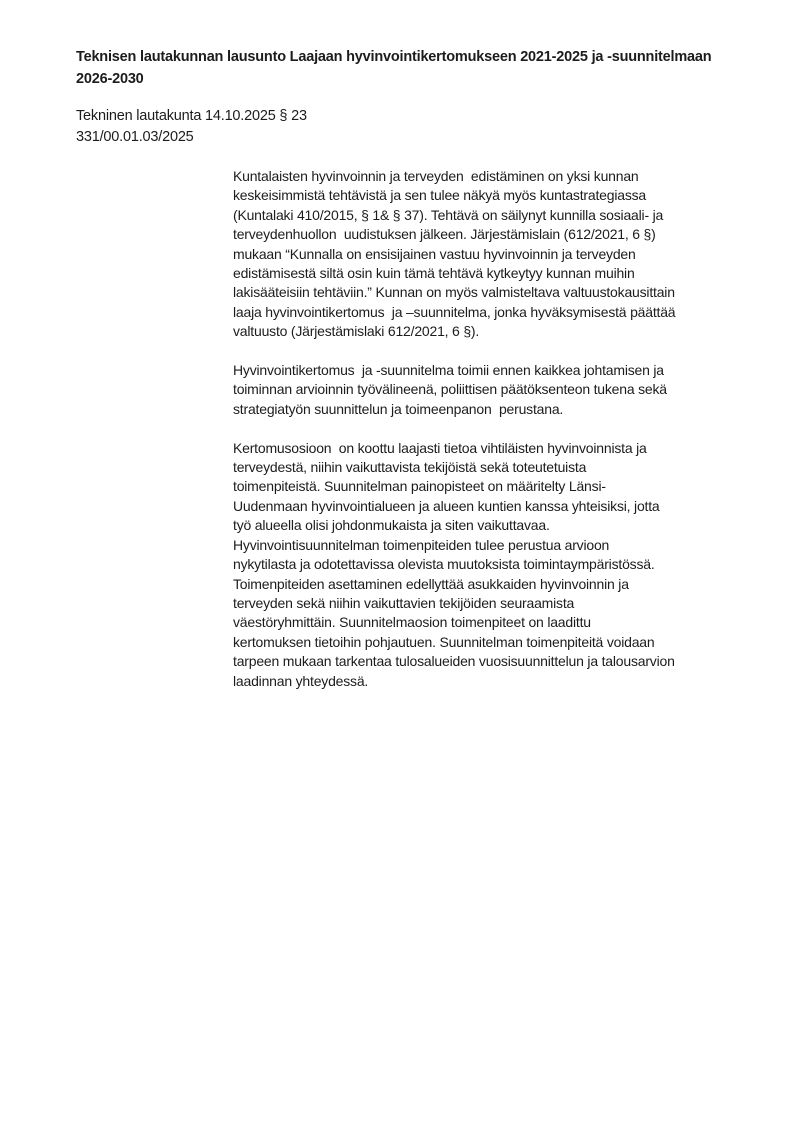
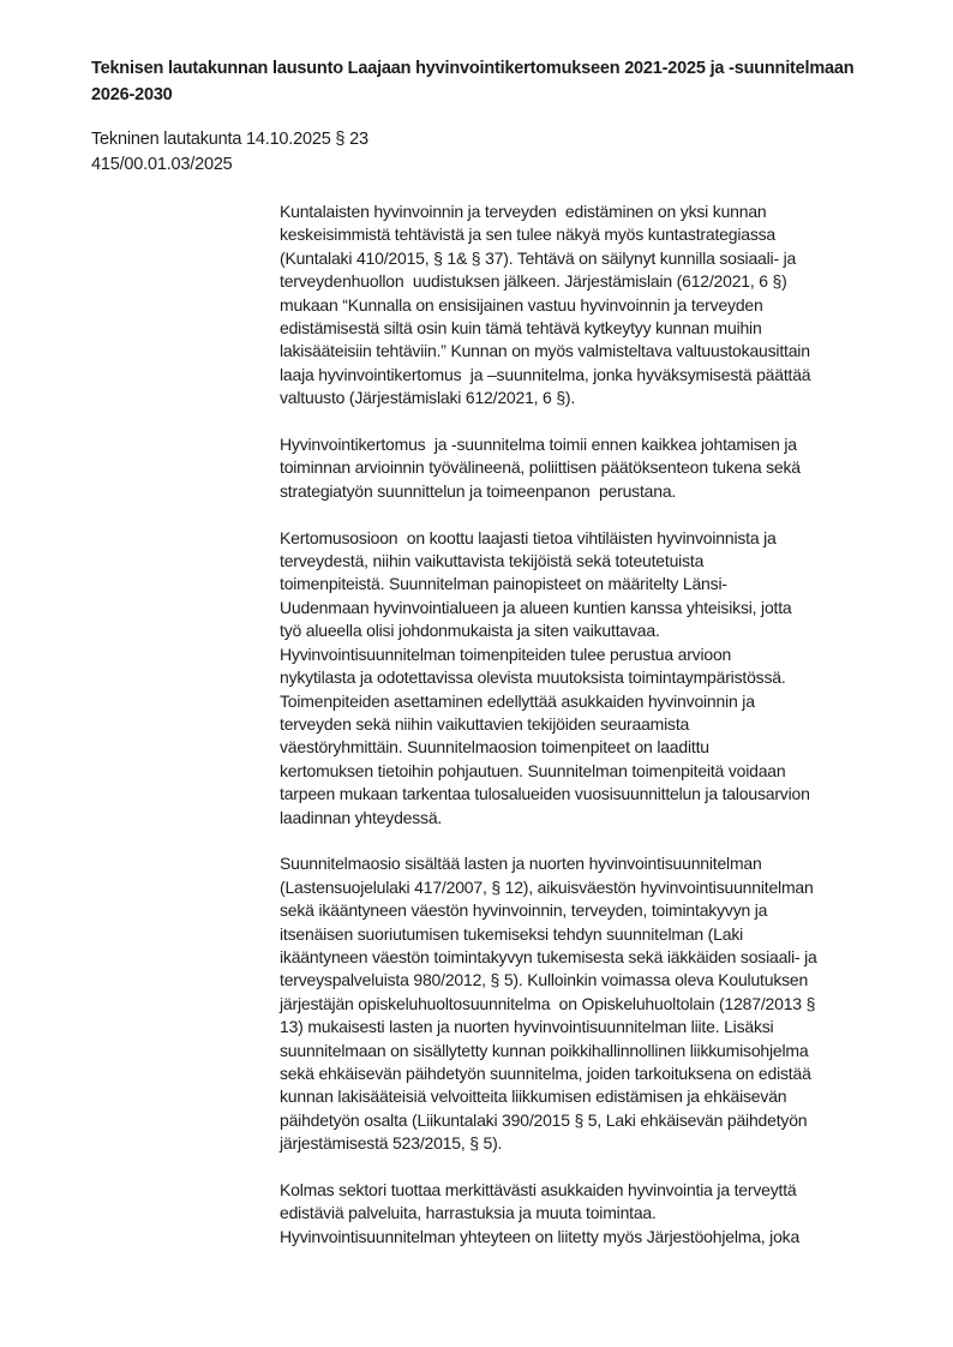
  Teknisen lautakunnan lausunto Laajaan hyvinvointikertomukseen 2021-2025 ja -suunnitelmaan
  2026-2030
  Tekninen lautakunta 14.10.2025 § 23
- 331/00.01.03/2025
+ 415/00.01.03/2025
  Kuntalaisten hyvinvoinnin ja terveyden edistäminen on yksi kunnan
  keskeisimmistä tehtävistä ja sen tulee näkyä myös kuntastrategiassa
  (Kuntalaki 410/2015, § 1& § 37). Tehtävä on säilynyt kunnilla sosiaali- ja
  terveydenhuollon uudistuksen jälkeen. Järjestämislain (612/2021, 6 §)
  mukaan “Kunnalla on ensisijainen vastuu hyvinvoinnin ja terveyden
  edistämisestä siltä osin kuin tämä tehtävä kytkeytyy kunnan muihin
  lakisääteisiin tehtäviin.” Kunnan on myös valmisteltava valtuustokausittain
  laaja hyvinvointikertomus ja –suunnitelma, jonka hyväksymisestä päättää
  valtuusto (Järjestämislaki 612/2021, 6 §).
  Hyvinvointikertomus ja -suunnitelma toimii ennen kaikkea johtamisen ja
  toiminnan arvioinnin työvälineenä, poliittisen päätöksenteon tukena sekä
  strategiatyön suunnittelun ja toimeenpanon perustana.
  Kertomusosioon on koottu laajasti tietoa vihtiläisten hyvinvoinnista ja
  terveydestä, niihin vaikuttavista tekijöistä sekä toteutetuista
  toimenpiteistä. Suunnitelman painopisteet on määritelty Länsi-
  Uudenmaan hyvinvointialueen ja alueen kuntien kanssa yhteisiksi, jotta
  työ alueella olisi johdonmukaista ja siten vaikuttavaa.
  Hyvinvointisuunnitelman toimenpiteiden tulee perustua arvioon
  nykytilasta ja odotettavissa olevista muutoksista toimintaympäristössä.
  Toimenpiteiden asettaminen edellyttää asukkaiden hyvinvoinnin ja
  terveyden sekä niihin vaikuttavien tekijöiden seuraamista
  väestöryhmittäin. Suunnitelmaosion toimenpiteet on laadittu
  kertomuksen tietoihin pohjautuen. Suunnitelman toimenpiteitä voidaan
  tarpeen mukaan tarkentaa tulosalueiden vuosisuunnittelun ja talousarvion
  laadinnan yhteydessä.
+ Suunnitelmaosio sisältää lasten ja nuorten hyvinvointisuunnitelman
+ (Lastensuojelulaki 417/2007, § 12), aikuisväestön hyvinvointisuunnitelman
+ sekä ikääntyneen väestön hyvinvoinnin, terveyden, toimintakyvyn ja
+ itsenäisen suoriutumisen tukemiseksi tehdyn suunnitelman (Laki
+ ikääntyneen väestön toimintakyvyn tukemisesta sekä iäkkäiden sosiaali- ja
+ terveyspalveluista 980/2012, § 5). Kulloinkin voimassa oleva Koulutuksen
+ järjestäjän opiskeluhuoltosuunnitelma on Opiskeluhuoltolain (1287/2013 §
+ 13) mukaisesti lasten ja nuorten hyvinvointisuunnitelman liite. Lisäksi
+ suunnitelmaan on sisällytetty kunnan poikkihallinnollinen liikkumisohjelma
+ sekä ehkäisevän päihdetyön suunnitelma, joiden tarkoituksena on edistää
+ kunnan lakisääteisiä velvoitteita liikkumisen edistämisen ja ehkäisevän
+ päihdetyön osalta (Liikuntalaki 390/2015 § 5, Laki ehkäisevän päihdetyön
+ järjestämisestä 523/2015, § 5).
+ Kolmas sektori tuottaa merkittävästi asukkaiden hyvinvointia ja terveyttä
+ edistäviä palveluita, harrastuksia ja muuta toimintaa.
+ Hyvinvointisuunnitelman yhteyteen on liitetty myös Järjestöohjelma, joka
